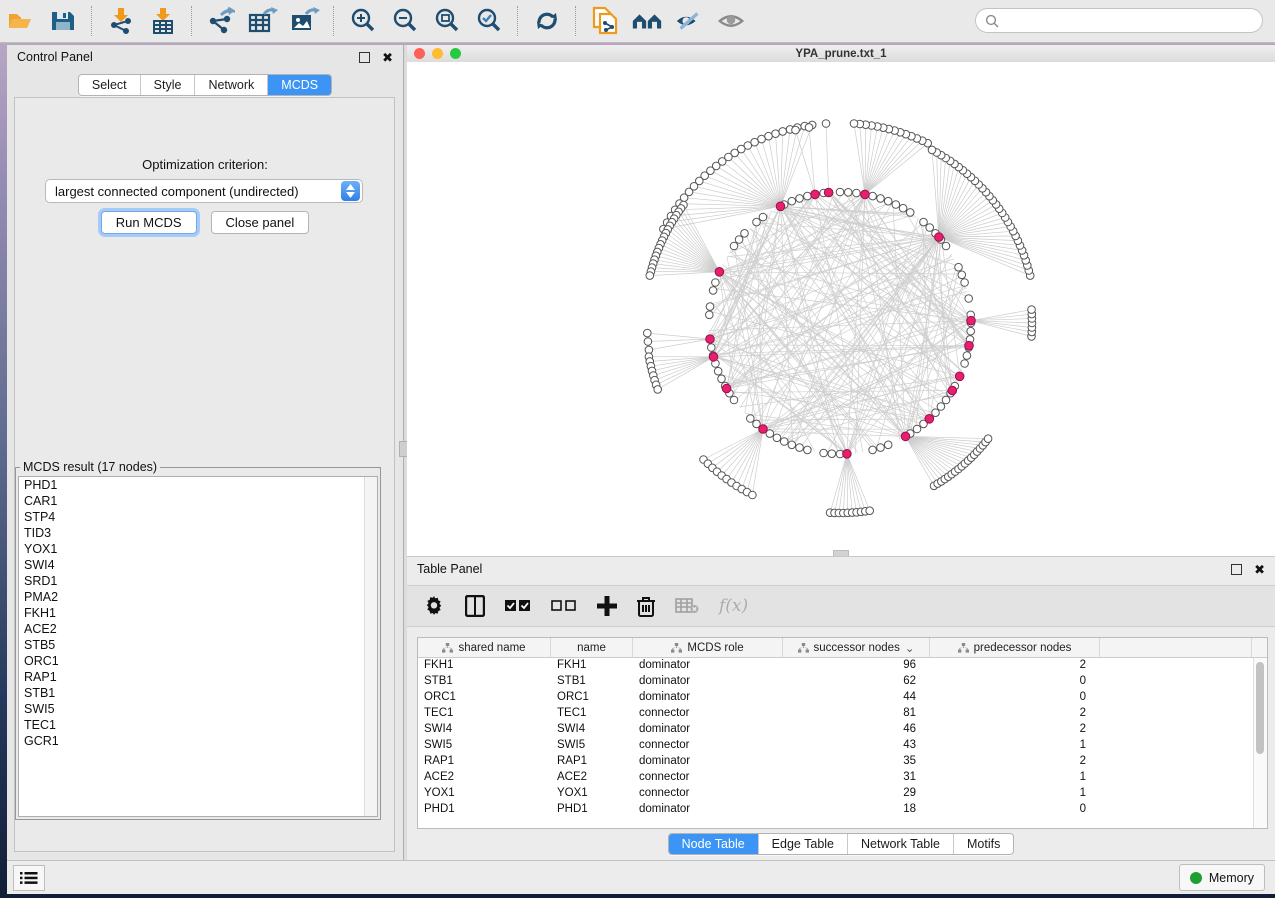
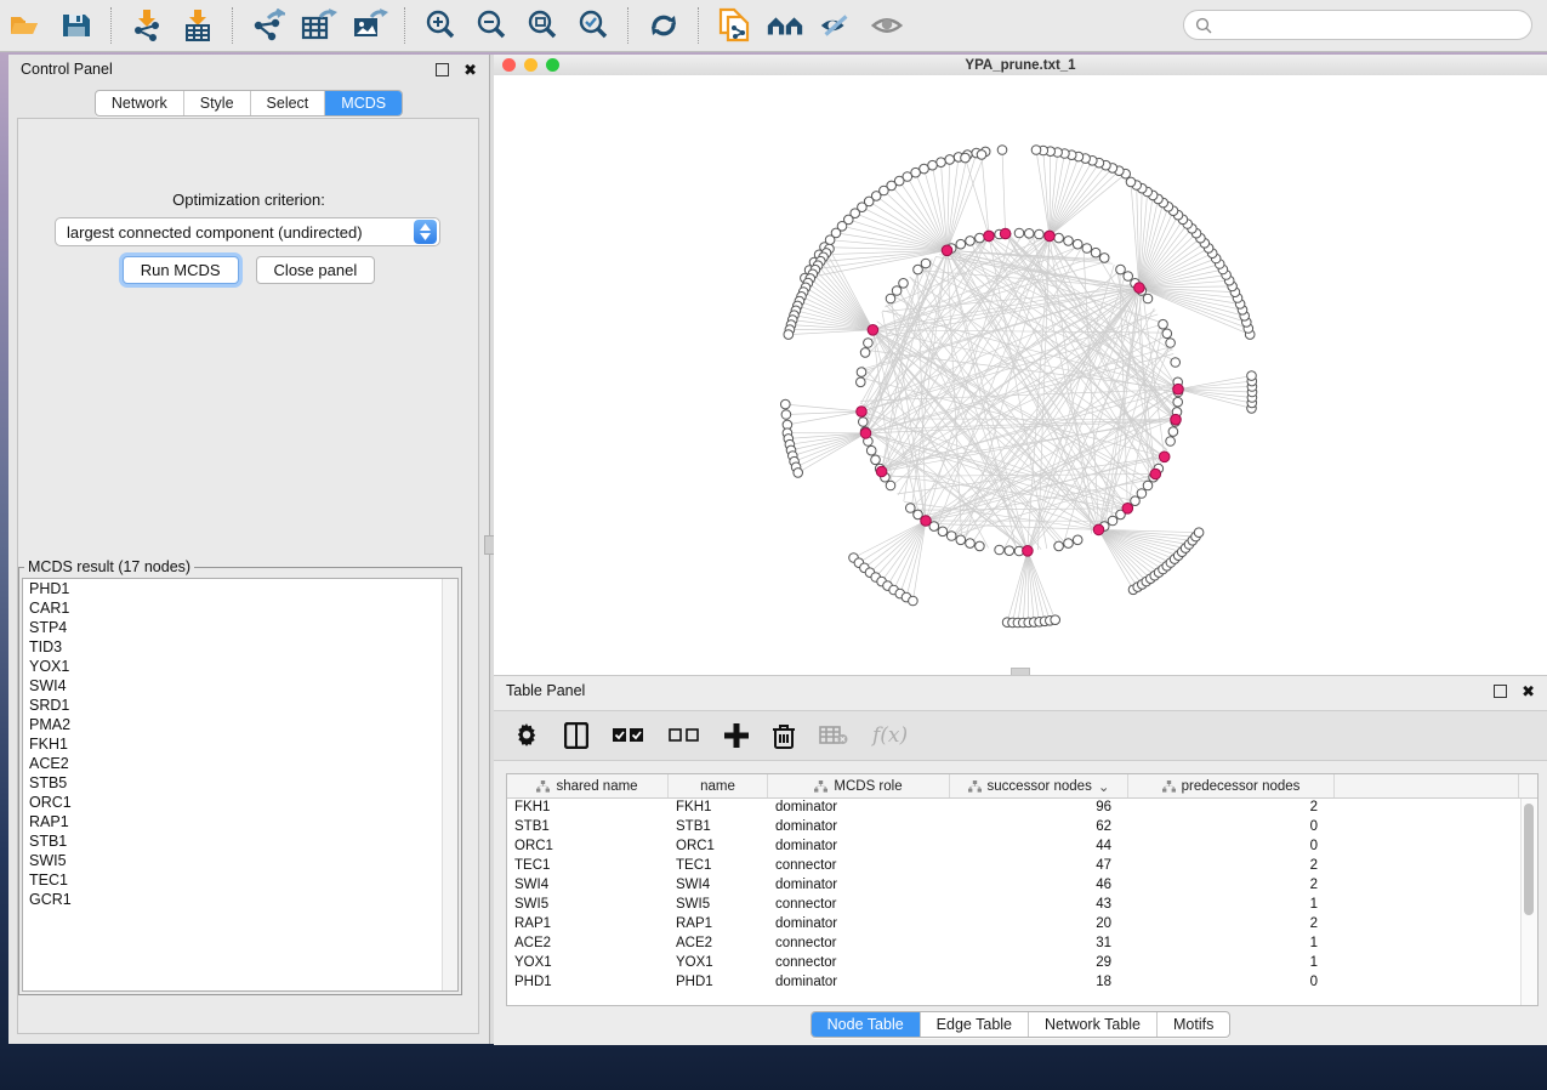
  Control Panel
  ✖
- Select
+ Network
  Style
- Network
+ Select
  MCDS
  Optimization criterion:
  largest connected component (undirected)
  Run MCDS
  Close panel
  MCDS result (17 nodes)
  PHD1
  CAR1
  STP4
  TID3
  YOX1
  SWI4
  SRD1
  PMA2
  FKH1
  ACE2
  STB5
  ORC1
  RAP1
  STB1
  SWI5
  TEC1
  GCR1
  YPA_prune.txt_1
  Table Panel
  ✖
  f(x)
  shared name
  name
  MCDS role
  successor nodes
  ⌄
  predecessor nodes
  FKH1
  FKH1
  dominator
  96
  2
  STB1
  STB1
  dominator
  62
  0
  ORC1
  ORC1
  dominator
  44
  0
  TEC1
  TEC1
  connector
- 81
+ 47
  2
  SWI4
  SWI4
  dominator
  46
  2
  SWI5
  SWI5
  connector
  43
  1
  RAP1
  RAP1
  dominator
- 35
+ 20
  2
  ACE2
  ACE2
  connector
  31
  1
  YOX1
  YOX1
  connector
  29
  1
  PHD1
  PHD1
  dominator
  18
  0
  Node Table
  Edge Table
  Network Table
  Motifs
- Memory
